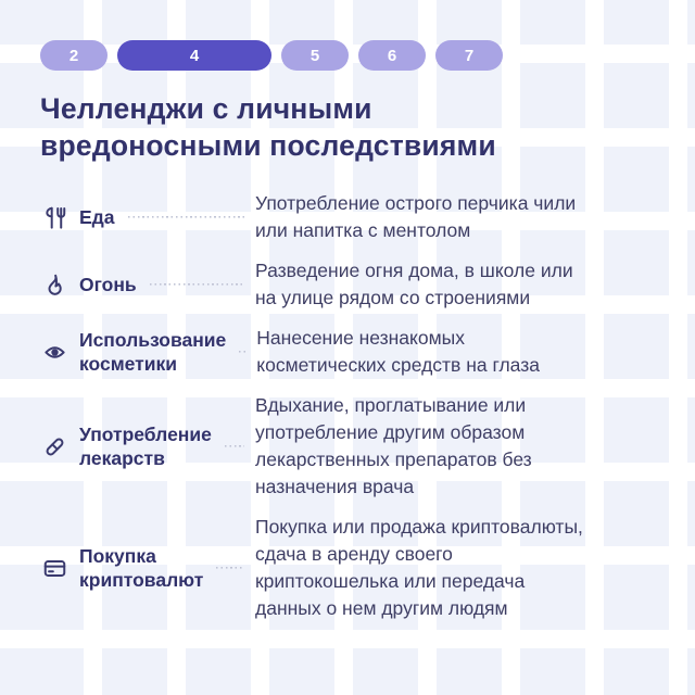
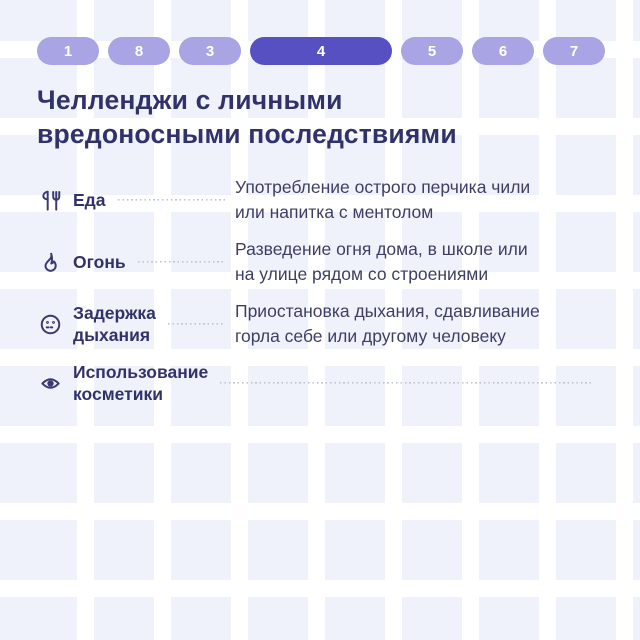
+ 1
- 2
+ 8
+ 3
  4
  5
  6
  7
  Челленджи с личными
  вредоносными последствиями
  Еда
  Употребление острого перчика чили
  или напитка с ментолом
  Огонь
  Разведение огня дома, в школе или
  на улице рядом со строениями
+ Задержка
+ дыхания
+ Приостановка дыхания, сдавливание
+ горла себе или другому человеку
  Использование
  косметики
- Нанесение незнакомых
- косметических средств на глаза
- Употребление
- лекарств
- Вдыхание, проглатывание или
- употребление другим образом
- лекарственных препаратов без
- назначения врача
- Покупка
- криптовалют
- Покупка или продажа криптовалюты,
- сдача в аренду своего
- криптокошелька или передача
- данных о нем другим людям
